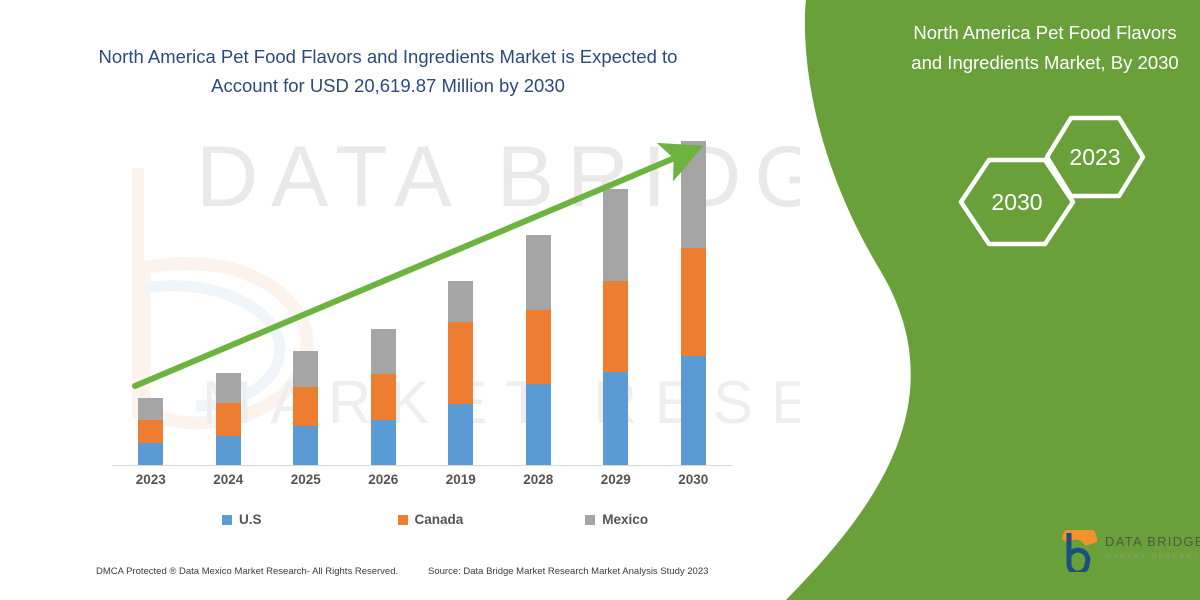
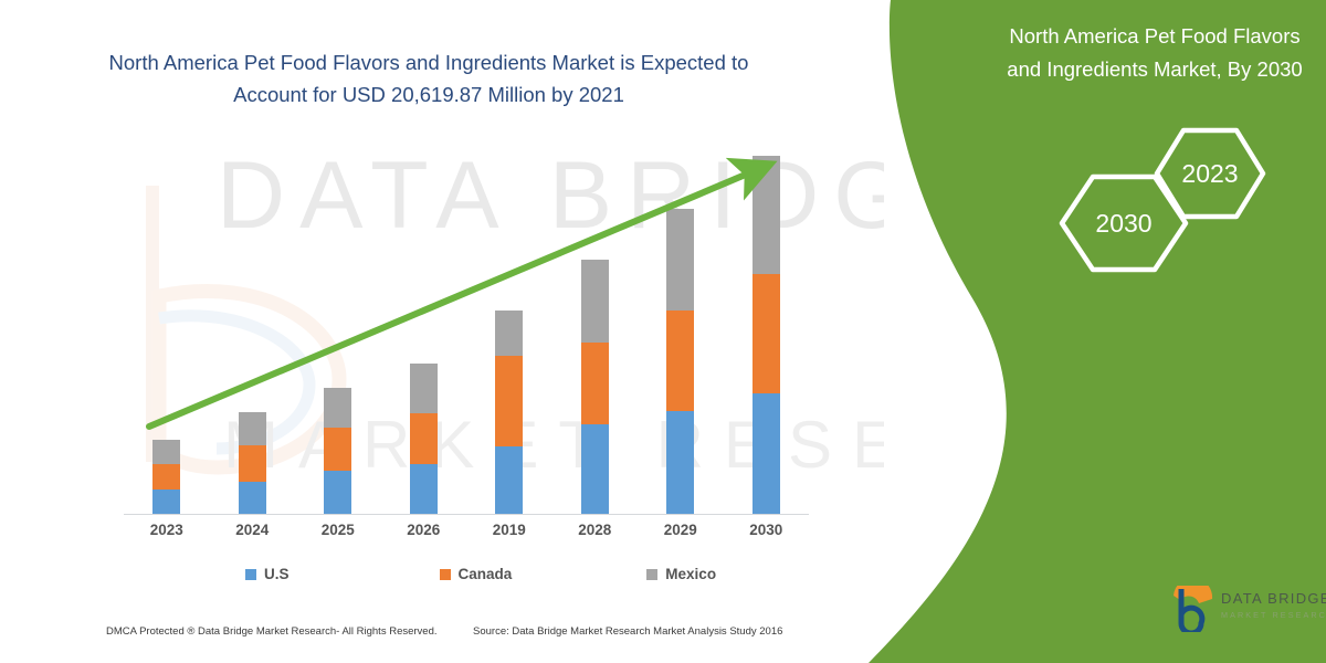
  DATA BRIDG
- North America Pet Food Flavors and Ingredients Market is Expected to Account for USD 20,619.87 Million by 2030
+ North America Pet Food Flavors and Ingredients Market is Expected to Account for USD 20,619.87 Million by 2021
  2023
  2024
  2025
  2026
  2019
  2028
  2029
  2030
  U.S
  Canada
  Mexico
- DMCA Protected ® Data Mexico Market Research- All Rights Reserved.
+ DMCA Protected ® Data Bridge Market Research- All Rights Reserved.
- Source: Data Bridge Market Research Market Analysis Study 2023
+ Source: Data Bridge Market Research Market Analysis Study 2016
  North America Pet Food Flavors and Ingredients Market, By 2030
  2030
  2023
  DATA BRIDG
  MARKET RESEARC
